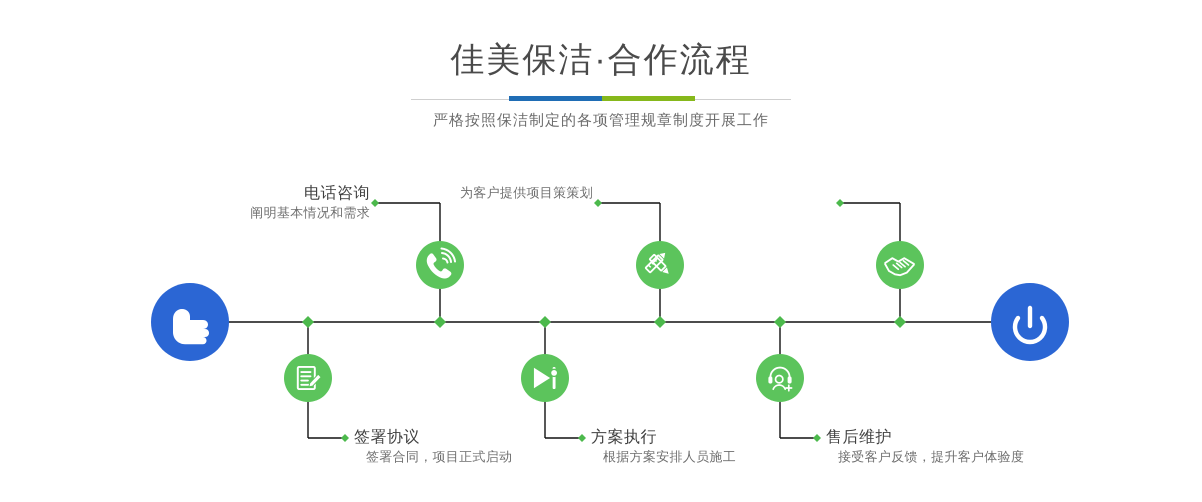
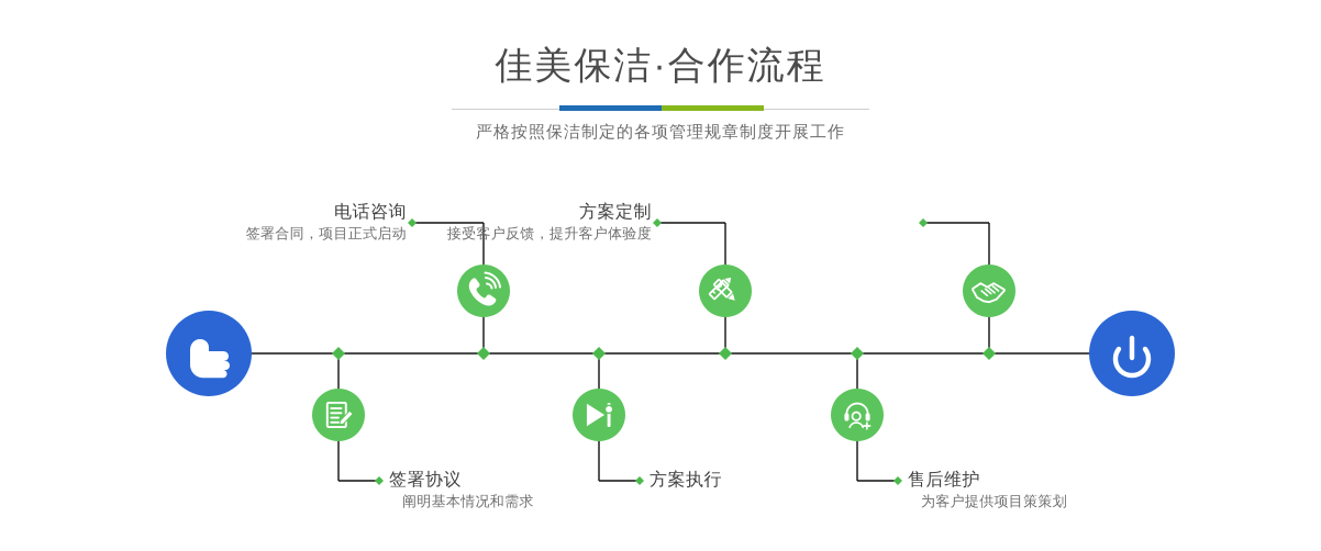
  佳美保洁·合作流程
  严格按照保洁制定的各项管理规章制度开展工作
  电话咨询
- 阐明基本情况和需求
+ 签署合同，项目正式启动
+ 方案定制
- 为客户提供项目策策划
+ 接受客户反馈，提升客户体验度
  签署协议
- 签署合同，项目正式启动
+ 阐明基本情况和需求
  方案执行
- 根据方案安排人员施工
  售后维护
- 接受客户反馈，提升客户体验度
+ 为客户提供项目策策划
